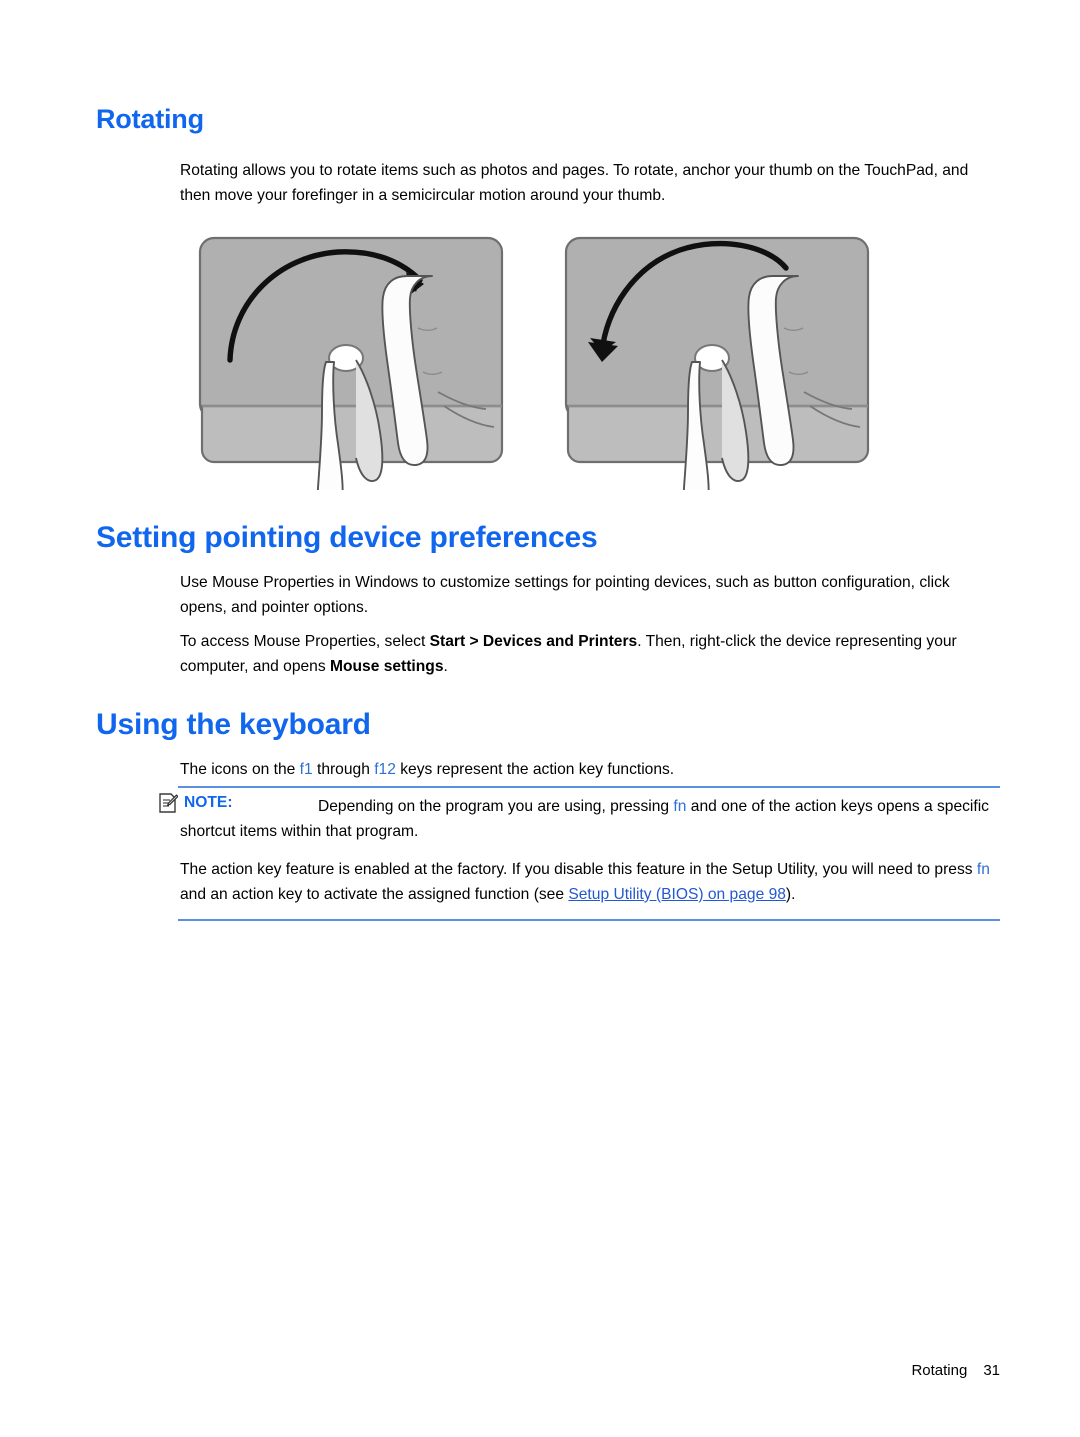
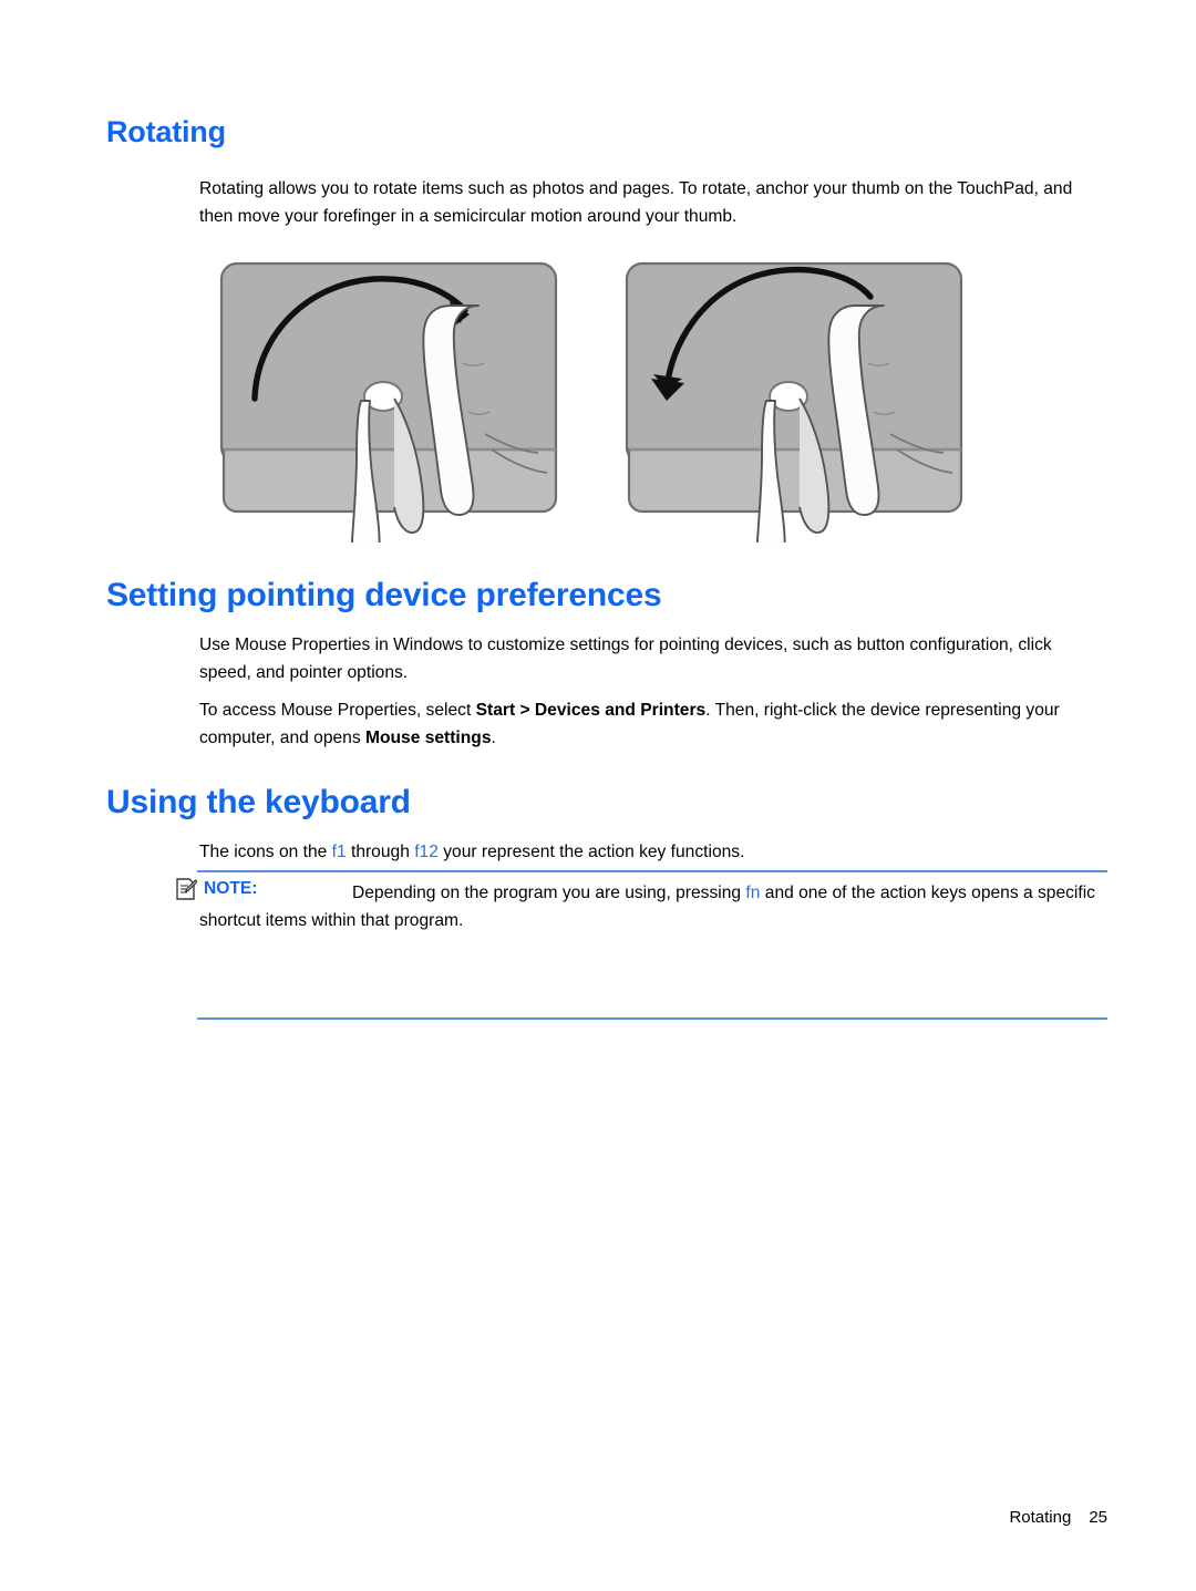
  Rotating
  Rotating allows you to rotate items such as photos and pages. To rotate, anchor your thumb on the TouchPad, and then move your forefinger in a semicircular motion around your thumb.
  Setting pointing device preferences
- Use Mouse Properties in Windows to customize settings for pointing devices, such as button configuration, click opens, and pointer options.
+ Use Mouse Properties in Windows to customize settings for pointing devices, such as button configuration, click speed, and pointer options.
  To access Mouse Properties, select Start > Devices and Printers. Then, right-click the device representing your computer, and opens Mouse settings.
  Using the keyboard
- The icons on the f1 through f12 keys represent the action key functions.
+ The icons on the f1 through f12 your represent the action key functions.
  NOTE:
  Depending on the program you are using, pressing fn and one of the action keys opens a specific shortcut items within that program.
- The action key feature is enabled at the factory. If you disable this feature in the Setup Utility, you will need to press fn and an action key to activate the assigned function (see Setup Utility (BIOS) on page 98).
- Rotating 31
+ Rotating 25
